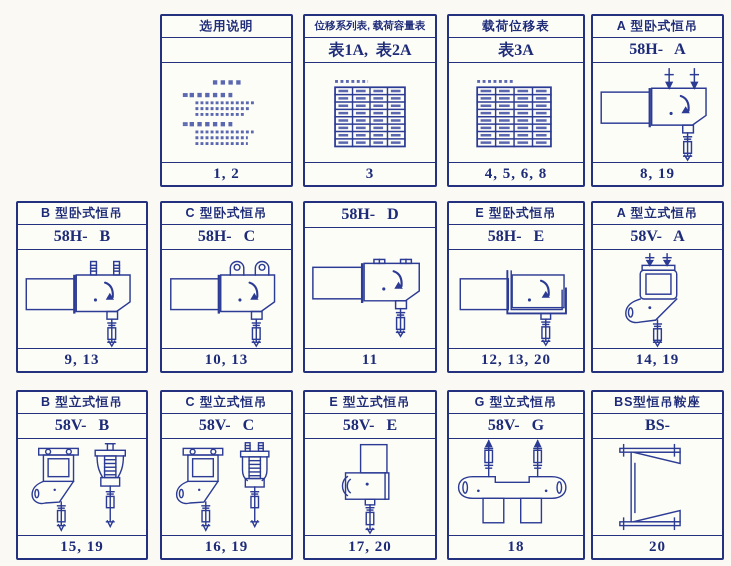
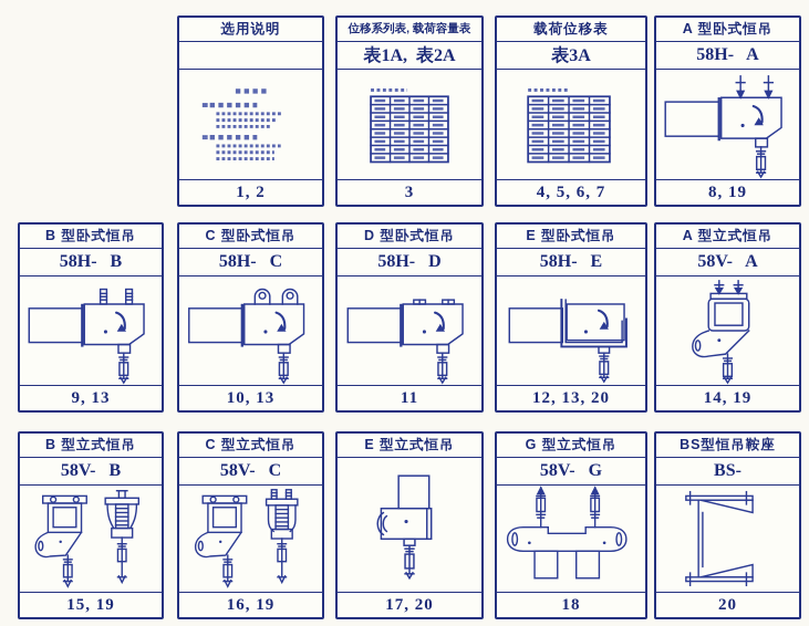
  选用说明
  1, 2
  位移系列表, 载荷容量表
  表1A, 表2A
  3
  载荷位移表
  表3A
- 4, 5, 6, 8
+ 4, 5, 6, 7
  A 型卧式恒吊
  58H- A
  8, 19
  B 型卧式恒吊
  58H- B
  9, 13
  C 型卧式恒吊
  58H- C
  10, 13
+ D 型卧式恒吊
  58H- D
  11
  E 型卧式恒吊
  58H- E
  12, 13, 20
  A 型立式恒吊
  58V- A
  14, 19
  B 型立式恒吊
  58V- B
  15, 19
  C 型立式恒吊
  58V- C
  16, 19
  E 型立式恒吊
- 58V- E
  17, 20
  G 型立式恒吊
  58V- G
  18
  BS型恒吊鞍座
  BS-
  20
